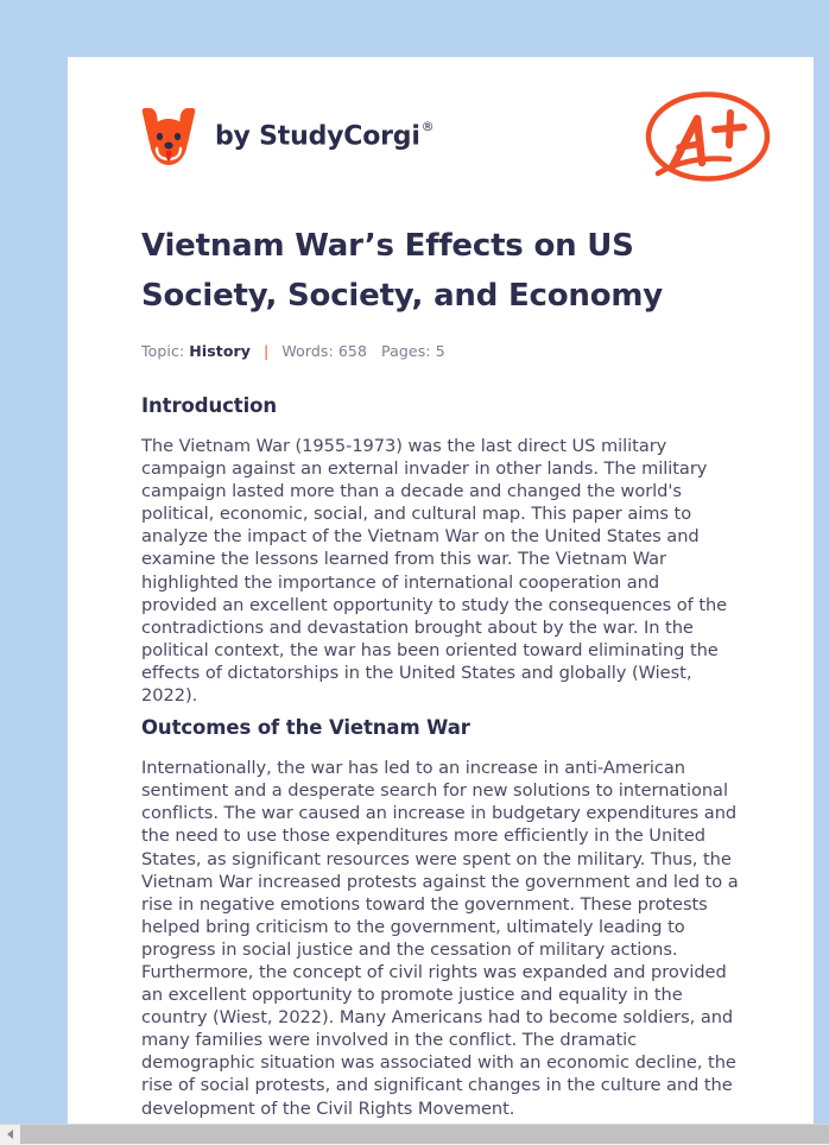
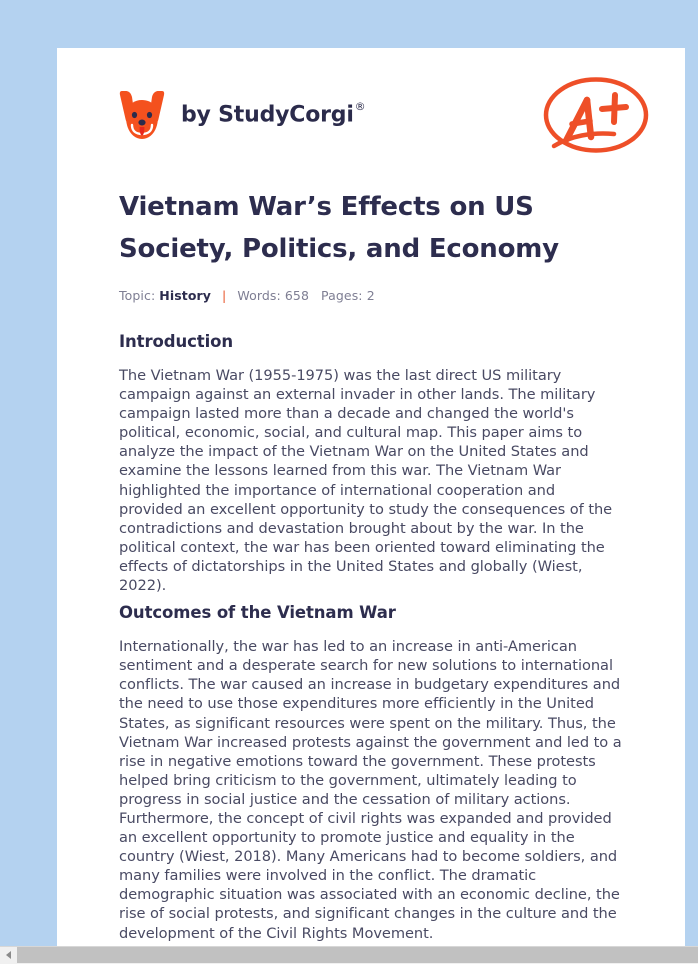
  by StudyCorgi®
- Vietnam War’s Effects on US Society, Society, and Economy
+ Vietnam War’s Effects on US Society, Politics, and Economy
  Topic:
  History
  |
  Words: 658
- Pages: 5
+ Pages: 2
  Introduction
- The Vietnam War (1955-1973) was the last direct US military campaign against an external invader in other lands. The military campaign lasted more than a decade and changed the world's political, economic, social, and cultural map. This paper aims to analyze the impact of the Vietnam War on the United States and examine the lessons learned from this war. The Vietnam War highlighted the importance of international cooperation and provided an excellent opportunity to study the consequences of the contradictions and devastation brought about by the war. In the political context, the war has been oriented toward eliminating the effects of dictatorships in the United States and globally (Wiest, 2022).
+ The Vietnam War (1955-1975) was the last direct US military campaign against an external invader in other lands. The military campaign lasted more than a decade and changed the world's political, economic, social, and cultural map. This paper aims to analyze the impact of the Vietnam War on the United States and examine the lessons learned from this war. The Vietnam War highlighted the importance of international cooperation and provided an excellent opportunity to study the consequences of the contradictions and devastation brought about by the war. In the political context, the war has been oriented toward eliminating the effects of dictatorships in the United States and globally (Wiest, 2022).
  Outcomes of the Vietnam War
- Internationally, the war has led to an increase in anti-American sentiment and a desperate search for new solutions to international conflicts. The war caused an increase in budgetary expenditures and the need to use those expenditures more efficiently in the United States, as significant resources were spent on the military. Thus, the Vietnam War increased protests against the government and led to a rise in negative emotions toward the government. These protests helped bring criticism to the government, ultimately leading to progress in social justice and the cessation of military actions. Furthermore, the concept of civil rights was expanded and provided an excellent opportunity to promote justice and equality in the country (Wiest, 2022). Many Americans had to become soldiers, and many families were involved in the conflict. The dramatic demographic situation was associated with an economic decline, the rise of social protests, and significant changes in the culture and the development of the Civil Rights Movement.
+ Internationally, the war has led to an increase in anti-American sentiment and a desperate search for new solutions to international conflicts. The war caused an increase in budgetary expenditures and the need to use those expenditures more efficiently in the United States, as significant resources were spent on the military. Thus, the Vietnam War increased protests against the government and led to a rise in negative emotions toward the government. These protests helped bring criticism to the government, ultimately leading to progress in social justice and the cessation of military actions. Furthermore, the concept of civil rights was expanded and provided an excellent opportunity to promote justice and equality in the country (Wiest, 2018). Many Americans had to become soldiers, and many families were involved in the conflict. The dramatic demographic situation was associated with an economic decline, the rise of social protests, and significant changes in the culture and the development of the Civil Rights Movement.
